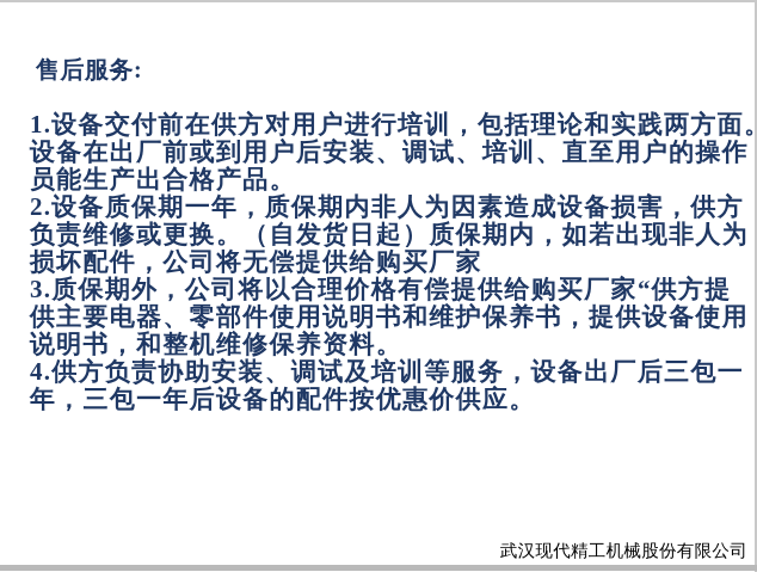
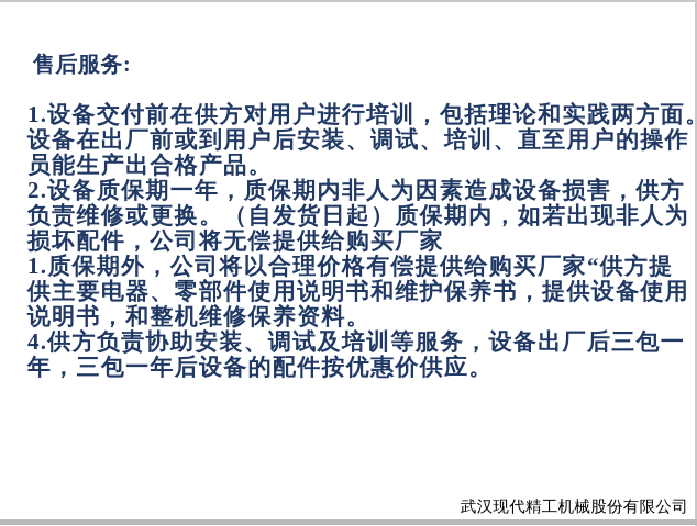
  售后服务:
  1.设备交付前在供方对用户进行培训，包括理论和实践两方面
  设备在出厂前或到用户后安装、调试、培训、直至用户的操作
  员能生产出合格产品。
  2.设备质保期一年，质保期内非人为因素造成设备损害，供方
  负责维修或更换。（自发货日起）质保期内，如若出现非人为
  损坏配件，公司将无偿提供给购买厂家
- 3.质保期外，公司将以合理价格有偿提供给购买厂家“供方提
+ 1.质保期外，公司将以合理价格有偿提供给购买厂家“供方提
  供主要电器、零部件使用说明书和维护保养书，提供设备使用
  说明书，和整机维修保养资料。
  4.供方负责协助安装、调试及培训等服务，设备出厂后三包一
  年，三包一年后设备的配件按优惠价供应。
  武汉现代精工机械股份有限公司
